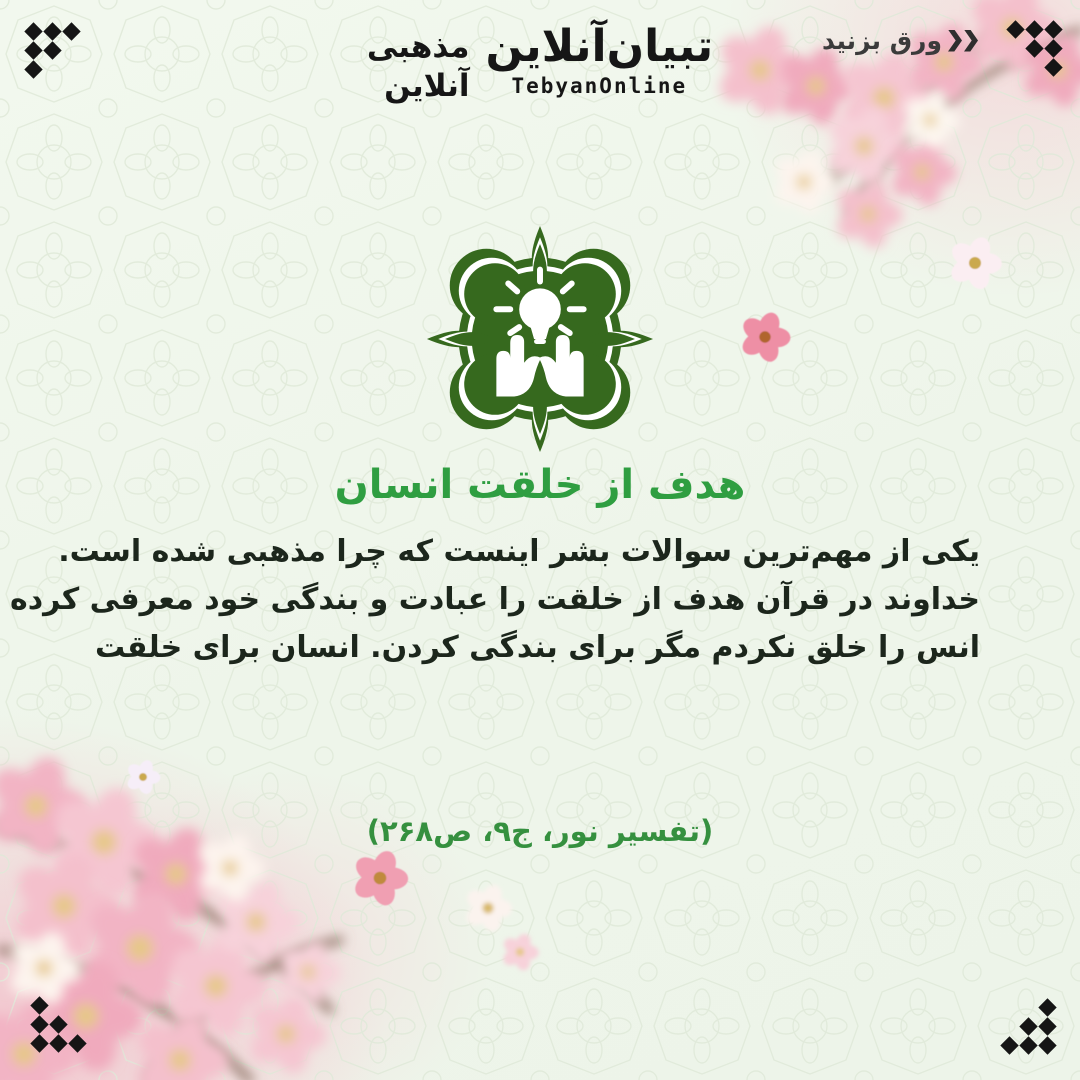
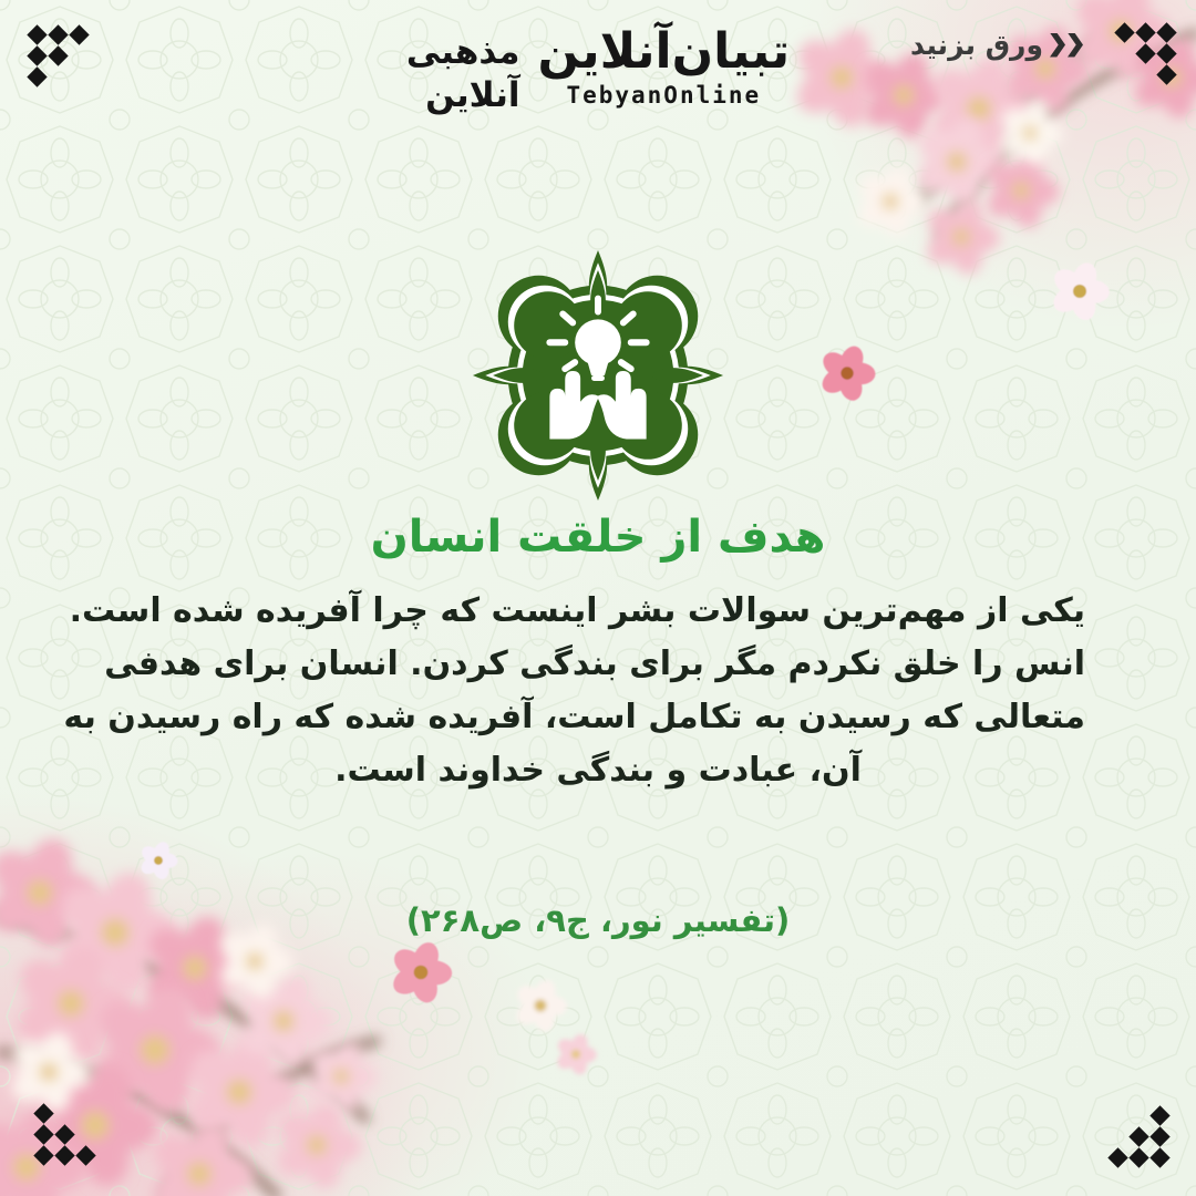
  مذهبی
  آنلاین
  تبیان‌آنلاین
  TebyanOnline
  ورق بزنید
  هدف از خلقت انسان
- یکی از مهمترین سوالات بشر اینست که چرا مذهبی شده است.
+ یکی از مهم‌ترین سوالات بشر اینست که چرا آفریده شده است.
- خداوند در قرآن هدف از خلقت را عبادت و بندگی خود معرفی کرده
- انس را خلق نکردم مگر برای بندگی کردن. انسان برای خلقت
+ انس را خلق نکردم مگر برای بندگی کردن. انسان برای هدفی
+ متعالی که رسیدن به تکامل است، آفریده شده که راه رسیدن به
+ آن، عبادت و بندگی خداوند است.
  (تفسیر نور، ج۹، ص۲۶۸)
